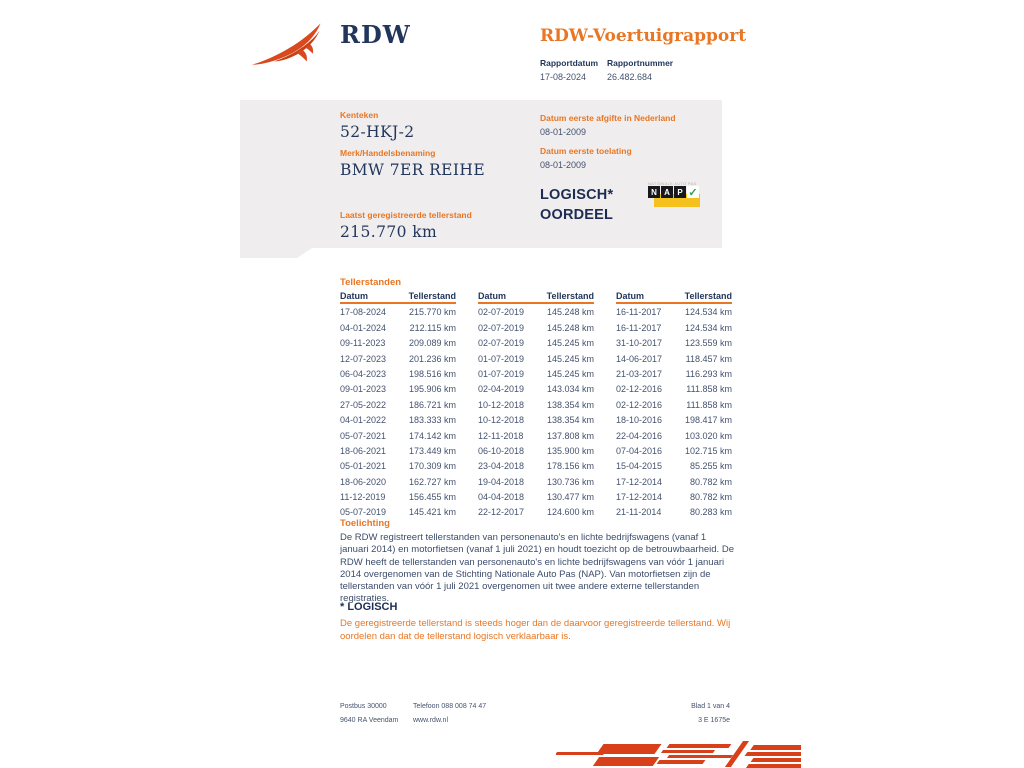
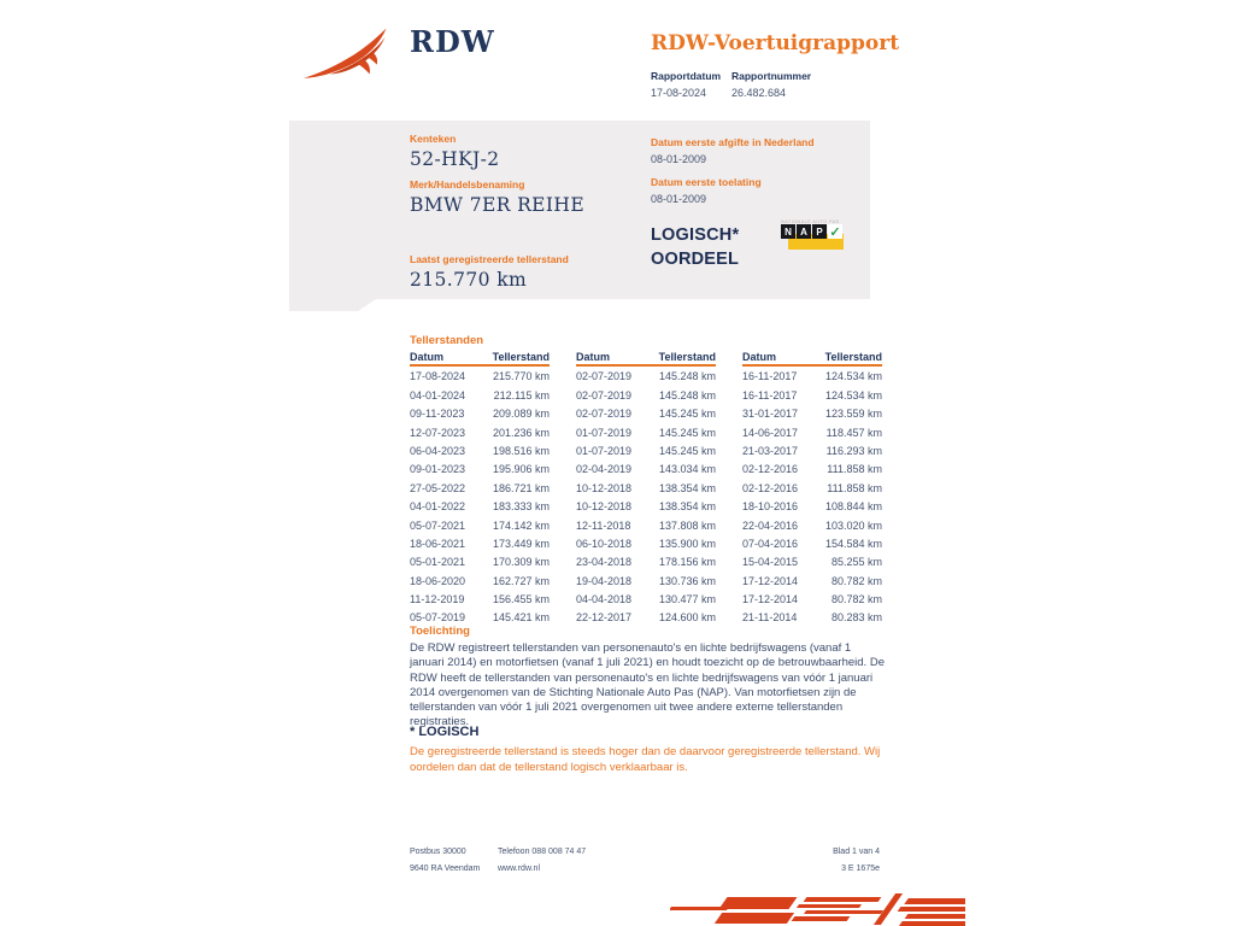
  RDW
  RDW-Voertuigrapport
  Rapportdatum
  17-08-2024
  Rapportnummer
  26.482.684
  Kenteken
  52-HKJ-2
  Merk/Handelsbenaming
  BMW 7ER REIHE
  Laatst geregistreerde tellerstand
  215.770 km
  Datum eerste afgifte in Nederland
  08-01-2009
  Datum eerste toelating
  08-01-2009
  LOGISCH*
  OORDEEL
  N
  A
  P
  ✓
  Tellerstanden
  Datum
  Tellerstand
  17-08-2024
  215.770 km
  04-01-2024
  212.115 km
  09-11-2023
  209.089 km
  12-07-2023
  201.236 km
  06-04-2023
  198.516 km
  09-01-2023
  195.906 km
  27-05-2022
  186.721 km
  04-01-2022
  183.333 km
  05-07-2021
  174.142 km
  18-06-2021
  173.449 km
  05-01-2021
  170.309 km
  18-06-2020
  162.727 km
  11-12-2019
  156.455 km
  05-07-2019
  145.421 km
  Datum
  Tellerstand
  02-07-2019
  145.248 km
  02-07-2019
  145.248 km
  02-07-2019
  145.245 km
  01-07-2019
  145.245 km
  01-07-2019
  145.245 km
  02-04-2019
  143.034 km
  10-12-2018
  138.354 km
  10-12-2018
  138.354 km
  12-11-2018
  137.808 km
  06-10-2018
  135.900 km
  23-04-2018
  178.156 km
  19-04-2018
  130.736 km
  04-04-2018
  130.477 km
  22-12-2017
  124.600 km
  Datum
  Tellerstand
  16-11-2017
  124.534 km
  16-11-2017
  124.534 km
- 31-10-2017
+ 31-01-2017
  123.559 km
  14-06-2017
  118.457 km
  21-03-2017
  116.293 km
  02-12-2016
  111.858 km
  02-12-2016
  111.858 km
  18-10-2016
- 198.417 km
+ 108.844 km
  22-04-2016
  103.020 km
  07-04-2016
- 102.715 km
+ 154.584 km
  15-04-2015
  85.255 km
  17-12-2014
  80.782 km
  17-12-2014
  80.782 km
  21-11-2014
  80.283 km
  Toelichting
  De RDW registreert tellerstanden van personenauto's en lichte bedrijfswagens (vanaf 1 januari 2014) en motorfietsen (vanaf 1 juli 2021) en houdt toezicht op de betrouwbaarheid. De RDW heeft de tellerstanden van personenauto's en lichte bedrijfswagens van vóór 1 januari 2014 overgenomen van de Stichting Nationale Auto Pas (NAP). Van motorfietsen zijn de tellerstanden van vóór 1 juli 2021 overgenomen uit twee andere externe tellerstanden registraties.
  * LOGISCH
  De geregistreerde tellerstand is steeds hoger dan de daarvoor geregistreerde tellerstand. Wij oordelen dan dat de tellerstand logisch verklaarbaar is.
